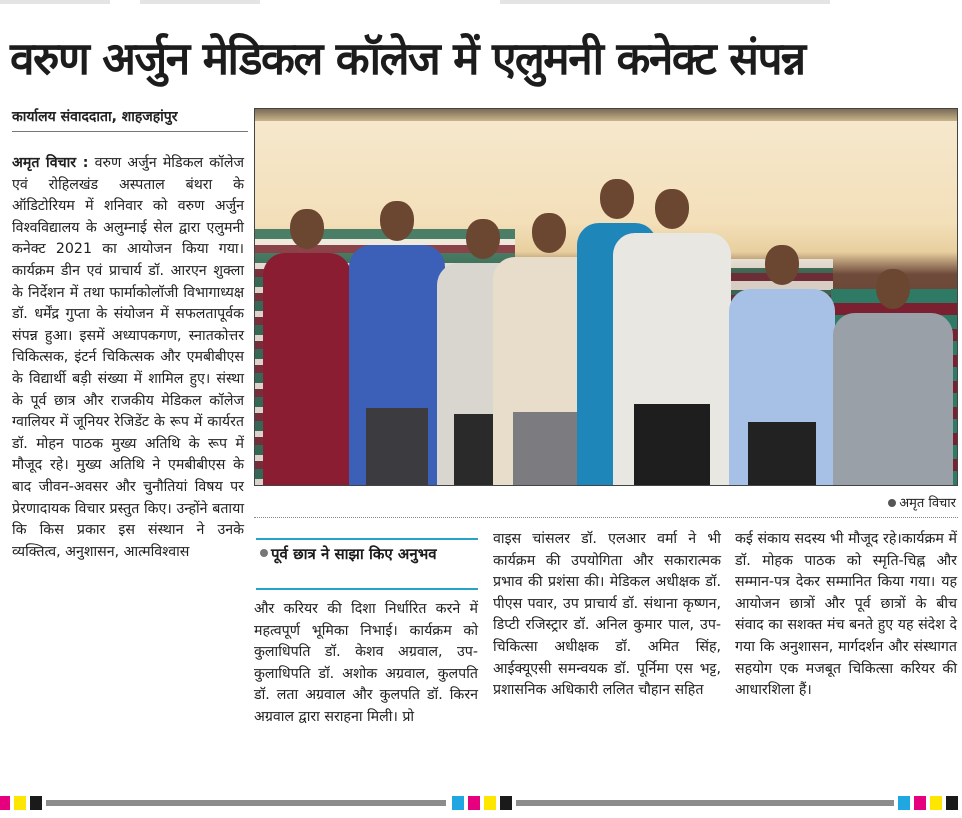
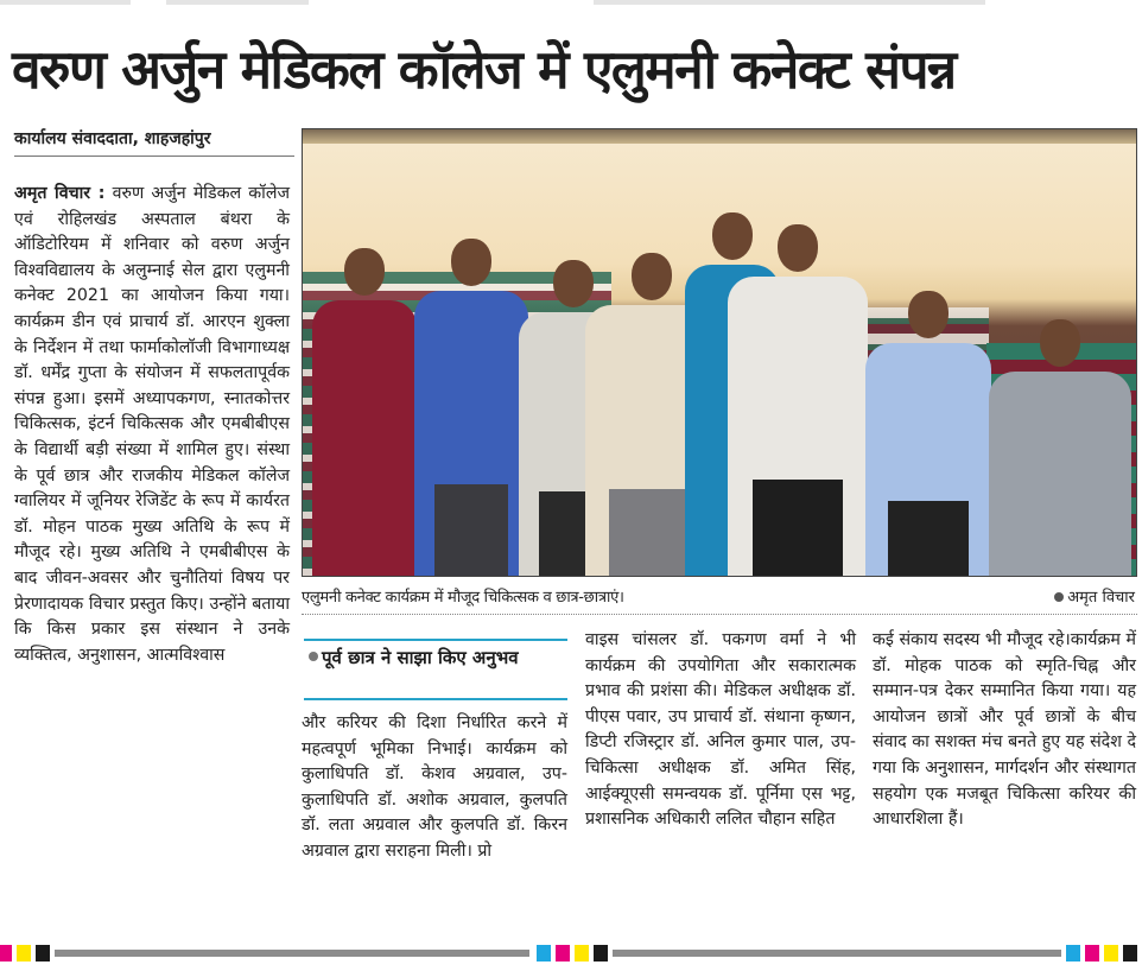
  वरुण अर्जुन मेडिकल कॉलेज में एलुमनी कनेक्ट संपन्न
  कार्यालय संवाददाता, शाहजहांपुर
  अमृत विचार : वरुण अर्जुन मेडिकल कॉलेज एवं रोहिलखंड अस्पताल बंथरा के ऑडिटोरियम में शनिवार को वरुण अर्जुन विश्वविद्यालय के अलुम्नाई सेल द्वारा एलुमनी कनेक्ट 2021 का आयोजन किया गया। कार्यक्रम डीन एवं प्राचार्य डॉ. आरएन शुक्ला के निर्देशन में तथा फार्माकोलॉजी विभागाध्यक्ष डॉ. धर्मेंद्र गुप्ता के संयोजन में सफलतापूर्वक संपन्न हुआ। इसमें अध्यापकगण, स्नातकोत्तर चिकित्सक, इंटर्न चिकित्सक और एमबीबीएस के विद्यार्थी बड़ी संख्या में शामिल हुए। संस्था के पूर्व छात्र और राजकीय मेडिकल कॉलेज ग्वालियर में जूनियर रेजिडेंट के रूप में कार्यरत डॉ. मोहन पाठक मुख्य अतिथि के रूप में मौजूद रहे। मुख्य अतिथि ने एमबीबीएस के बाद जीवन-अवसर और चुनौतियां विषय पर प्रेरणादायक विचार प्रस्तुत किए। उन्होंने बताया कि किस प्रकार इस संस्थान ने उनके व्यक्तित्व, अनुशासन, आत्मविश्वास
+ एलुमनी कनेक्ट कार्यक्रम में मौजूद चिकित्सक व छात्र-छात्राएं।
  अमृत विचार
  पूर्व छात्र ने साझा किए अनुभव
  और करियर की दिशा निर्धारित करने में महत्वपूर्ण भूमिका निभाई। कार्यक्रम को कुलाधिपति डॉ. केशव अग्रवाल, उप-कुलाधिपति डॉ. अशोक अग्रवाल, कुलपति डॉ. लता अग्रवाल और कुलपति डॉ. किरन अग्रवाल द्वारा सराहना मिली। प्रो
- वाइस चांसलर डॉ. एलआर वर्मा ने भी कार्यक्रम की उपयोगिता और सकारात्मक प्रभाव की प्रशंसा की। मेडिकल अधीक्षक डॉ. पीएस पवार, उप प्राचार्य डॉ. संथाना कृष्णन, डिप्टी रजिस्ट्रार डॉ. अनिल कुमार पाल, उप-चिकित्सा अधीक्षक डॉ. अमित सिंह, आईक्यूएसी समन्वयक डॉ. पूर्निमा एस भट्ट, प्रशासनिक अधिकारी ललित चौहान सहित
+ वाइस चांसलर डॉ. पकगण वर्मा ने भी कार्यक्रम की उपयोगिता और सकारात्मक प्रभाव की प्रशंसा की। मेडिकल अधीक्षक डॉ. पीएस पवार, उप प्राचार्य डॉ. संथाना कृष्णन, डिप्टी रजिस्ट्रार डॉ. अनिल कुमार पाल, उप-चिकित्सा अधीक्षक डॉ. अमित सिंह, आईक्यूएसी समन्वयक डॉ. पूर्निमा एस भट्ट, प्रशासनिक अधिकारी ललित चौहान सहित
  कई संकाय सदस्य भी मौजूद रहे।कार्यक्रम में डॉ. मोहक पाठक को स्मृति-चिह्न और सम्मान-पत्र देकर सम्मानित किया गया। यह आयोजन छात्रों और पूर्व छात्रों के बीच संवाद का सशक्त मंच बनते हुए यह संदेश दे गया कि अनुशासन, मार्गदर्शन और संस्थागत सहयोग एक मजबूत चिकित्सा करियर की आधारशिला हैं।
